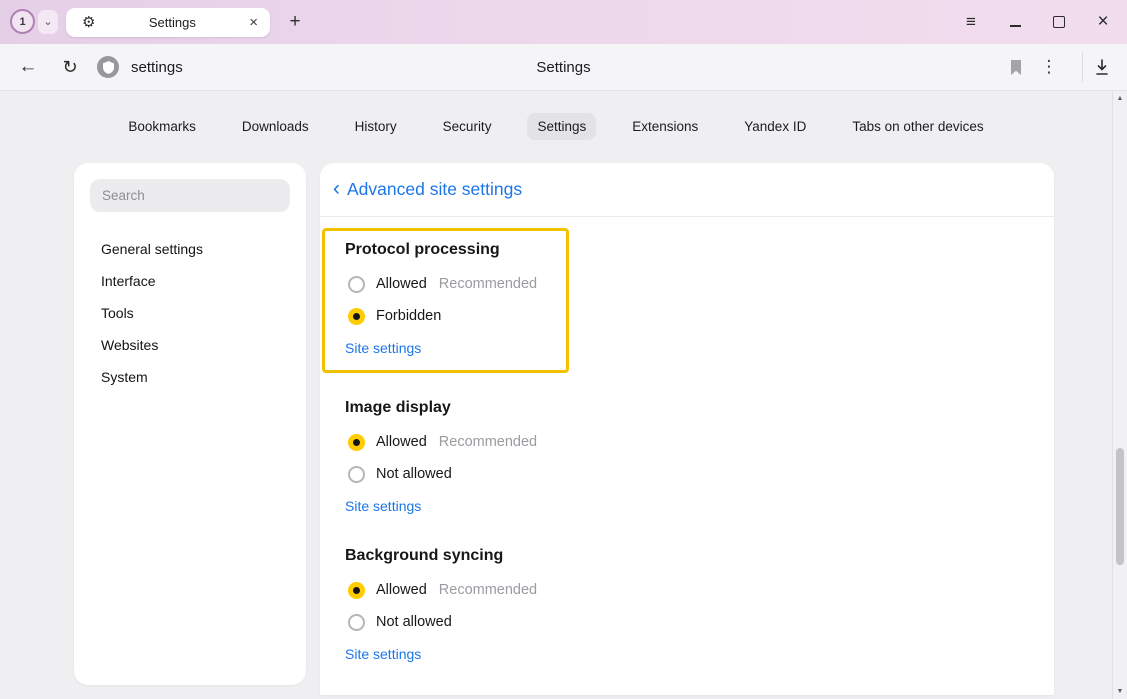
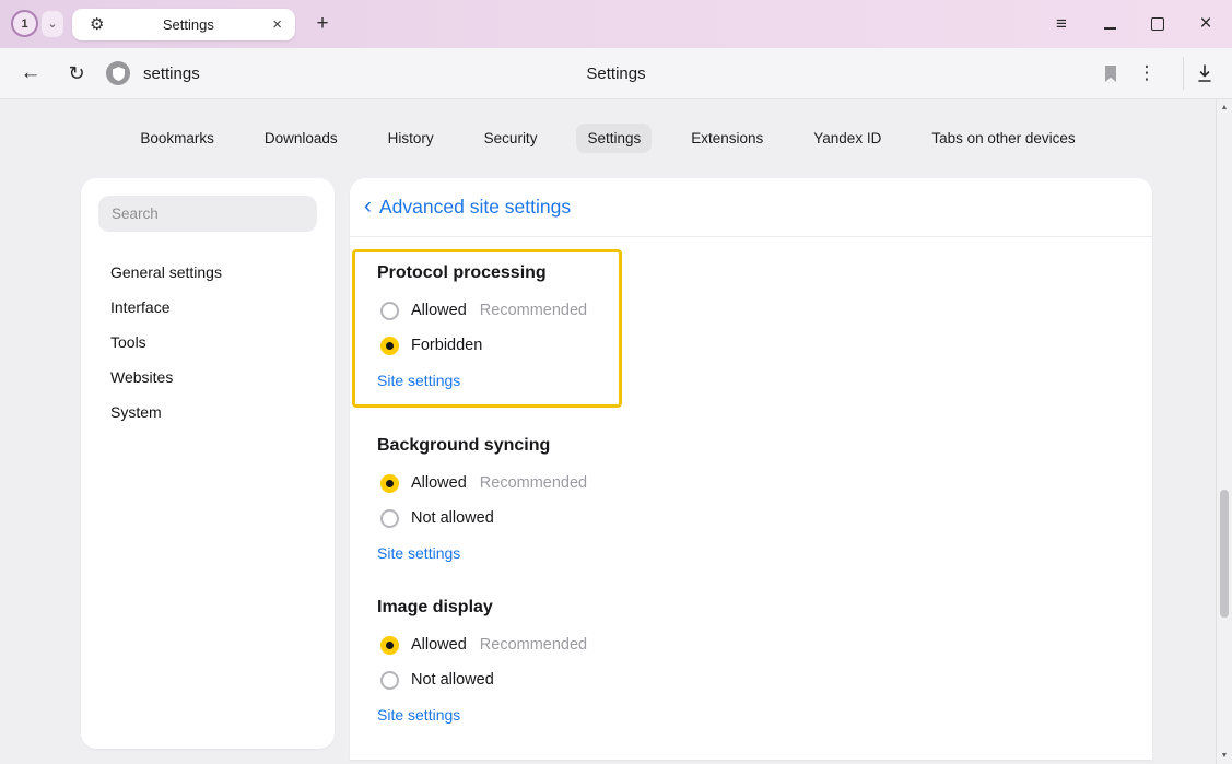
  1
  ⌄
  ⚙
  Settings
  ×
  +
  ≡
  ×
  ←
  ↻
  settings
  Settings
  ⋮
  Bookmarks
  Downloads
  History
  Security
  Settings
  Extensions
  Yandex ID
  Tabs on other devices
  Search
  General settings
  Interface
  Tools
  Websites
  System
  ‹
  Advanced site settings
  Protocol processing
  Allowed
  Recommended
  Forbidden
  Site settings
- Image display
+ Background syncing
  Allowed
  Recommended
  Not allowed
  Site settings
- Background syncing
+ Image display
  Allowed
  Recommended
  Not allowed
  Site settings
